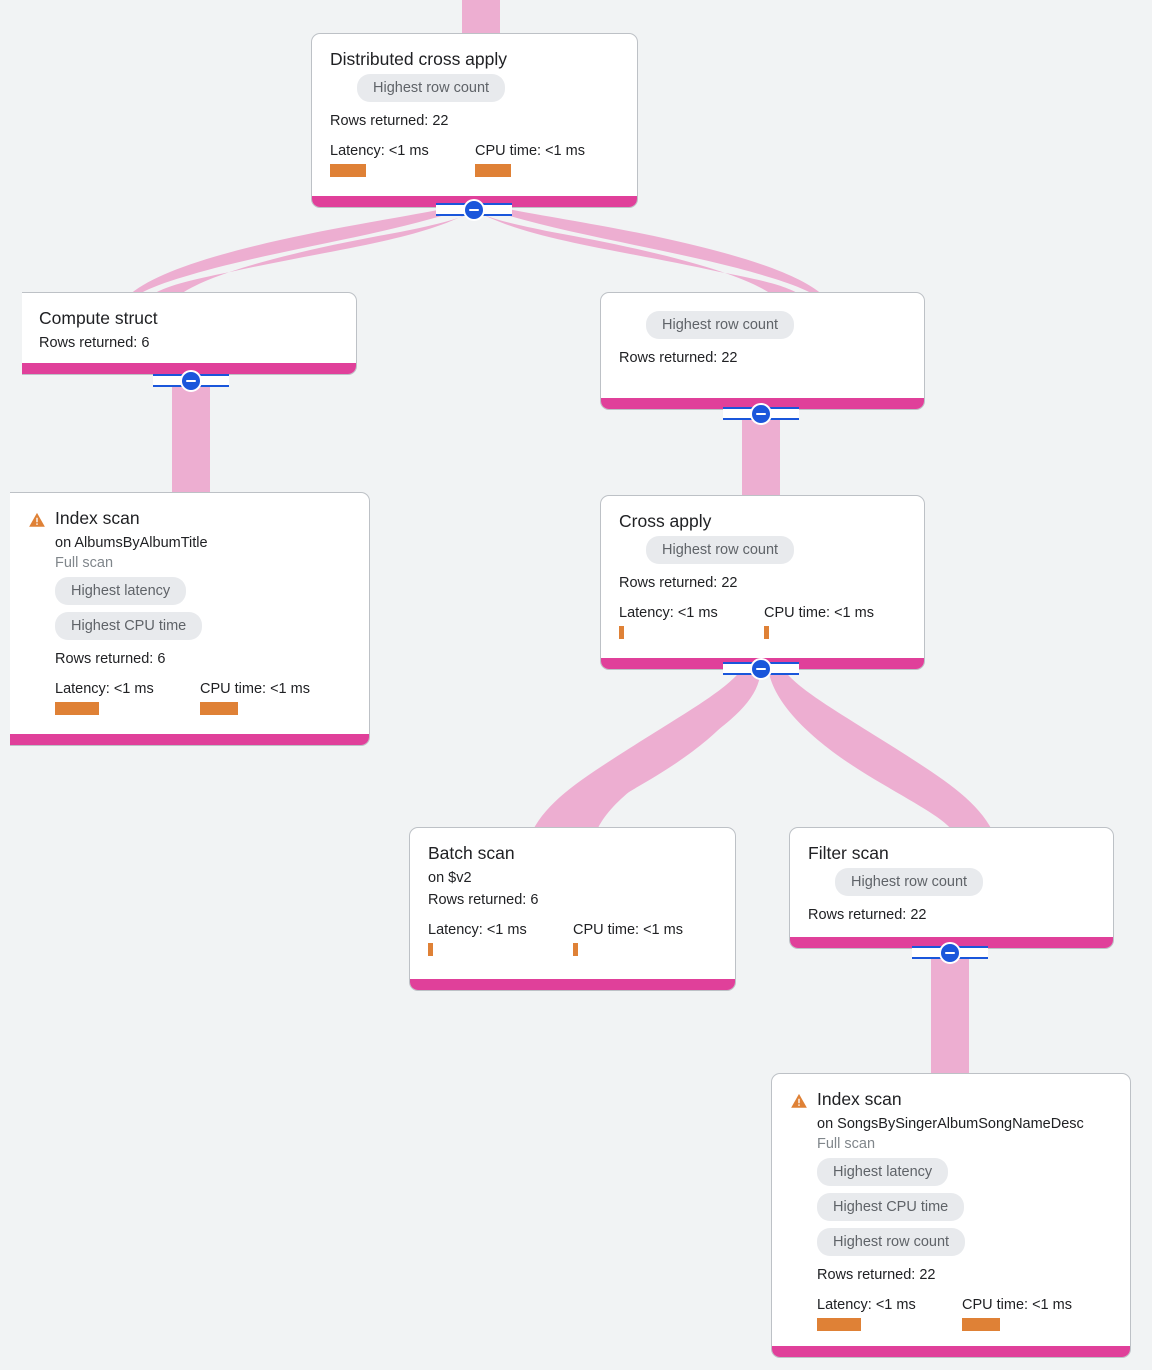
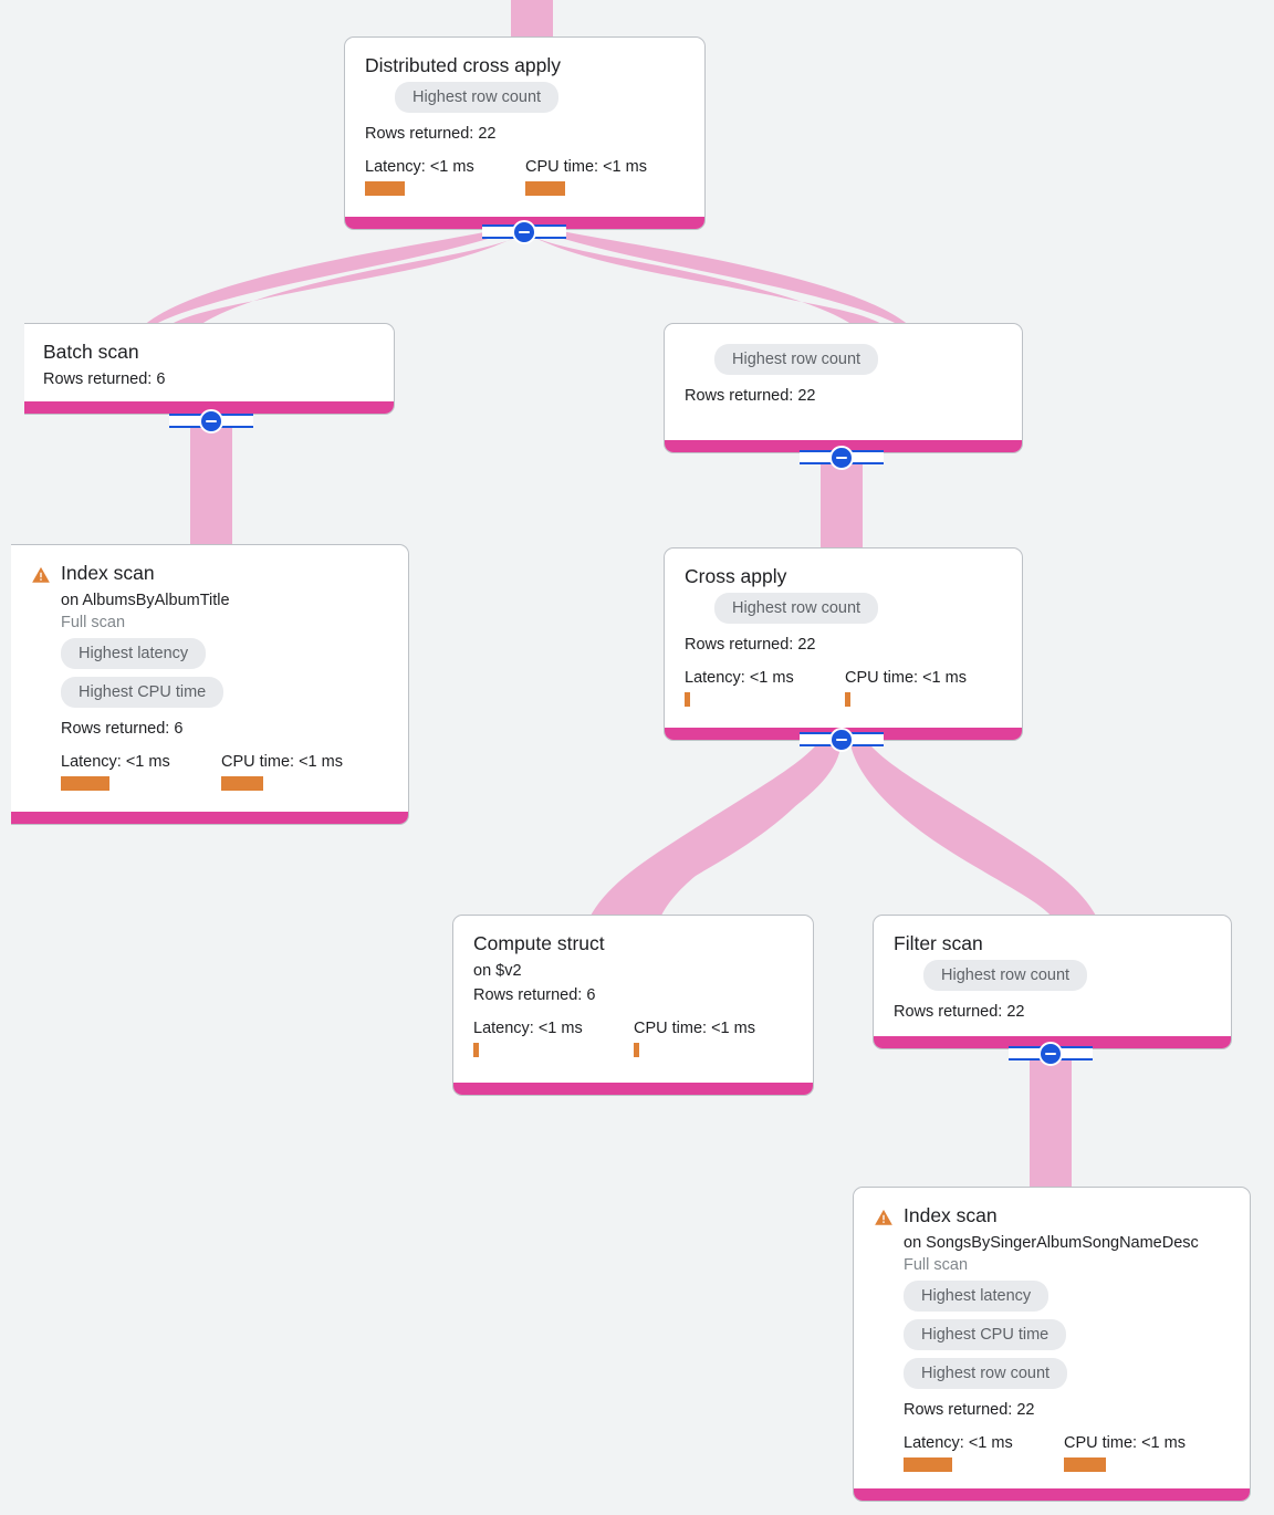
  Distributed cross apply
  Highest row count
  Rows returned: 22
  Latency: <1 ms
  CPU time: <1 ms
- Compute struct
+ Batch scan
  Rows returned: 6
  Highest row count
  Rows returned: 22
  Index scan
  on AlbumsByAlbumTitle
  Full scan
  Highest latency
  Highest CPU time
  Rows returned: 6
  Latency: <1 ms
  CPU time: <1 ms
  Cross apply
  Highest row count
  Rows returned: 22
  Latency: <1 ms
  CPU time: <1 ms
- Batch scan
+ Compute struct
  on $v2
  Rows returned: 6
  Latency: <1 ms
  CPU time: <1 ms
  Filter scan
  Highest row count
  Rows returned: 22
  Index scan
  on SongsBySingerAlbumSongNameDesc
  Full scan
  Highest latency
  Highest CPU time
  Highest row count
  Rows returned: 22
  Latency: <1 ms
  CPU time: <1 ms
